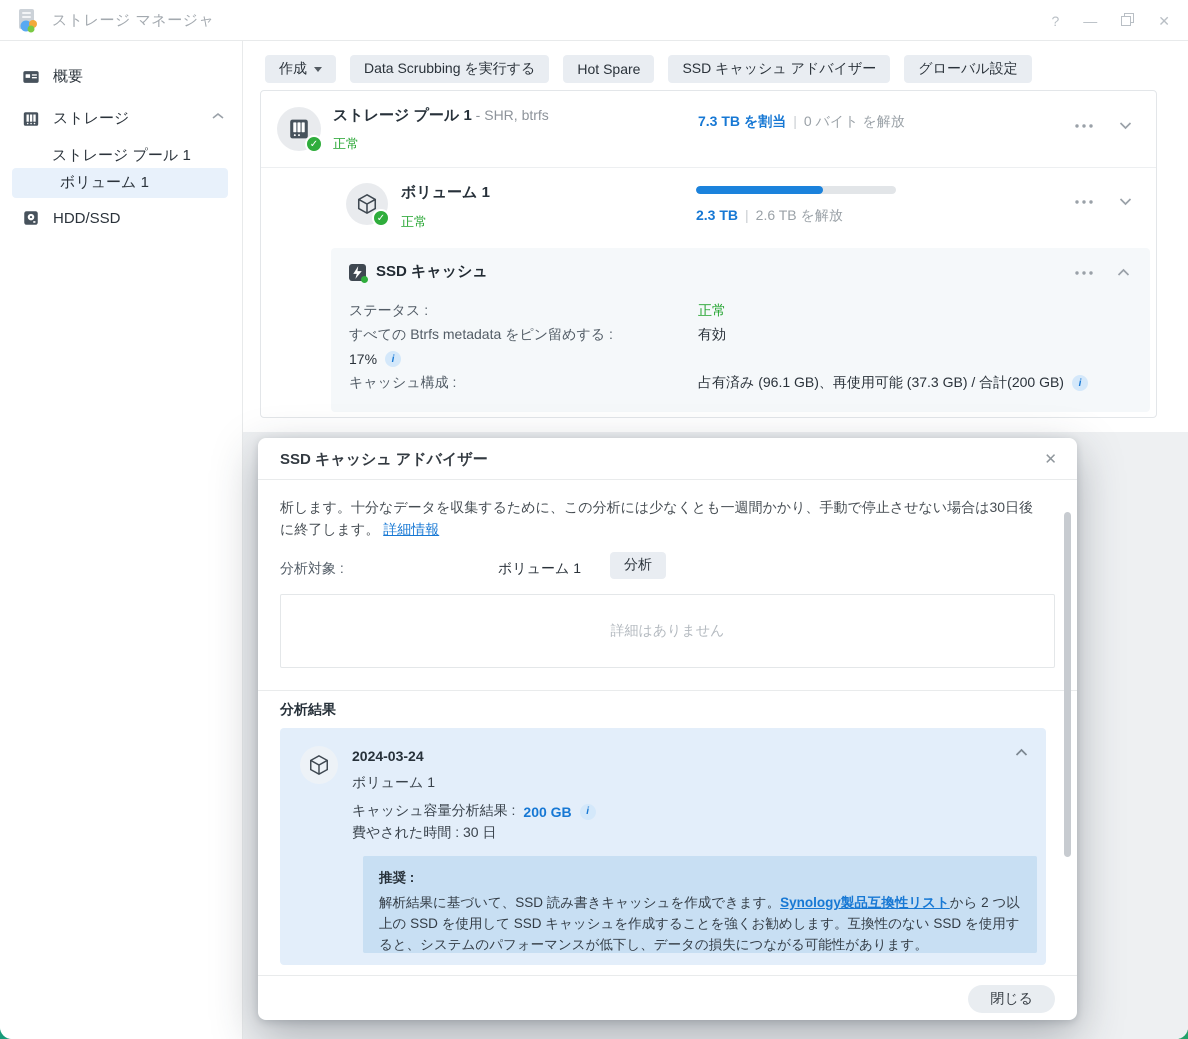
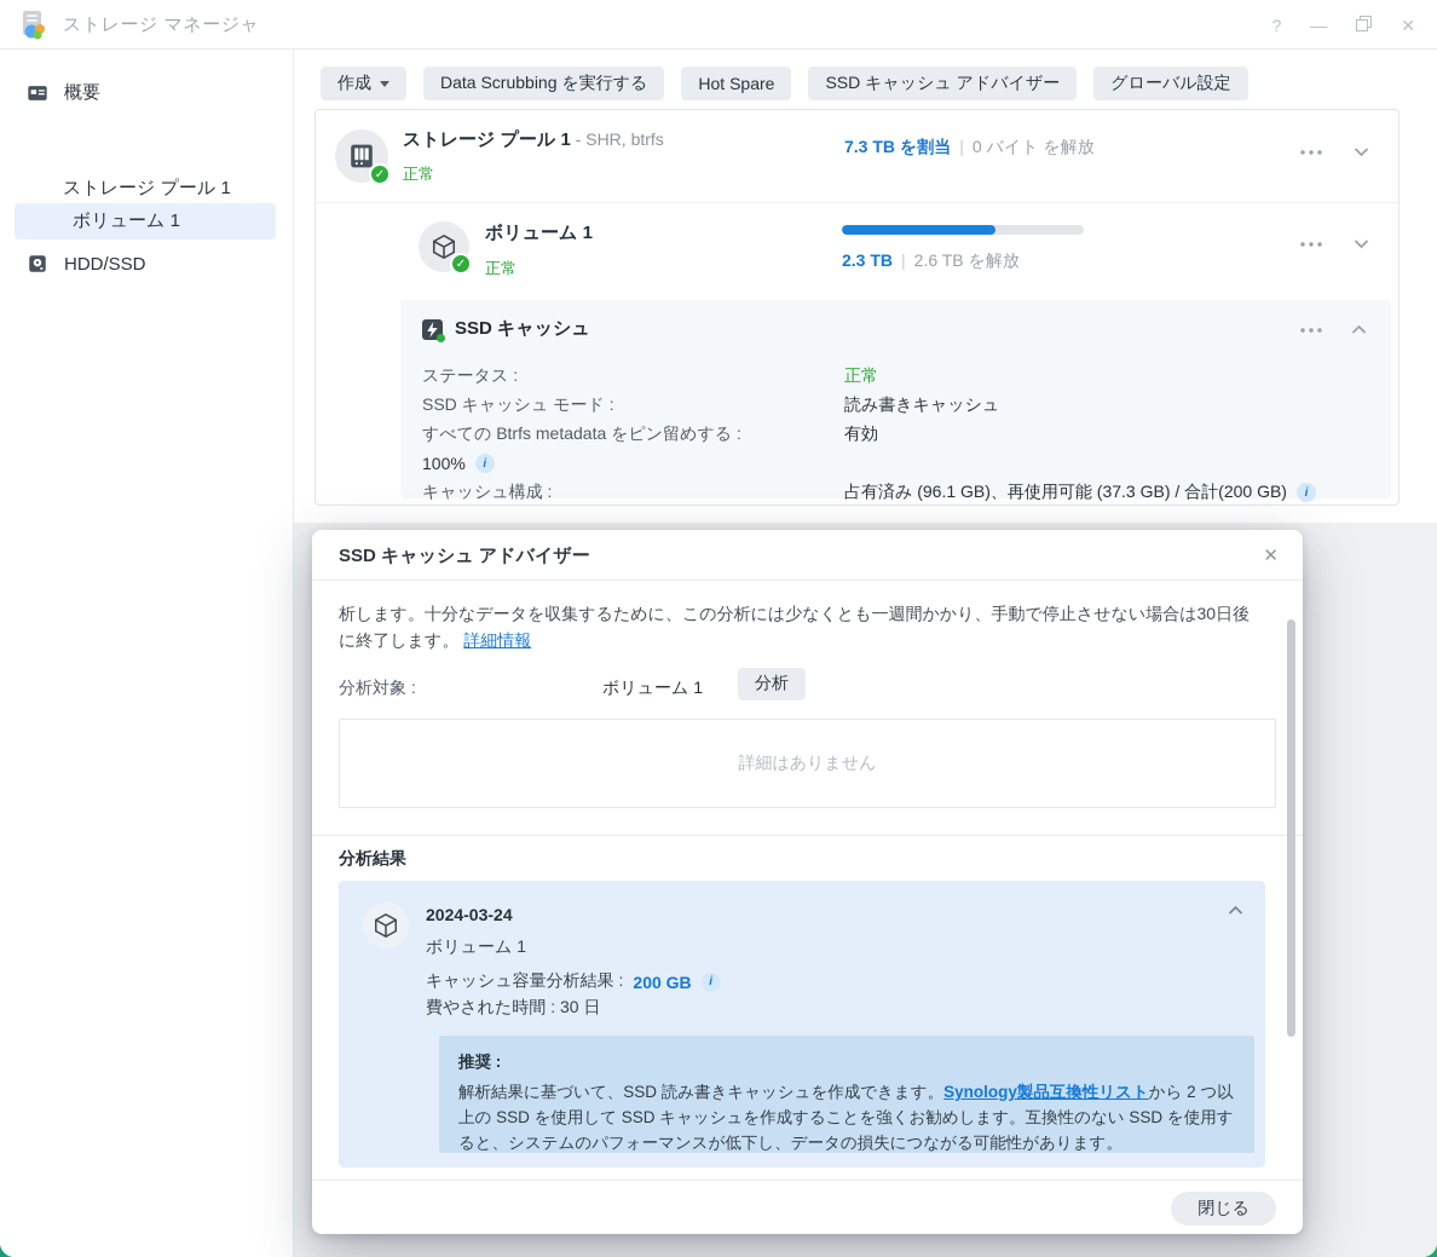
  ストレージ マネージャ
  ?
  —
  ✕
  概要
- ストレージ
  ストレージ プール 1
  ボリューム 1
  HDD/SSD
  作成
  Data Scrubbing を実行する
  Hot Spare
  SSD キャッシュ アドバイザー
  グローバル設定
  ✓
  ストレージ プール 1 - SHR, btrfs
  正常
  7.3 TB を割当 | 0 バイト を解放
  ✓
  ボリューム 1
  正常
  2.3 TB | 2.6 TB を解放
  SSD キャッシュ
  ステータス :
  正常
+ SSD キャッシュ モード :
+ 読み書きキャッシュ
  すべての Btrfs metadata をピン留めする :
  有効
- 17%
+ 100%
  i
  キャッシュ構成 :
  占有済み (96.1 GB)、再使用可能 (37.3 GB) / 合計(200 GB)
  i
  SSD キャッシュ アドバイザー
  ✕
  析します。十分なデータを収集するために、この分析には少なくとも一週間かかり、手動で停止させない場合は30日後に終了します。 詳細情報
  分析対象 :
  ボリューム 1
  分析
  詳細はありません
  分析結果
  2024-03-24
  ボリューム 1
  キャッシュ容量分析結果 :
  200 GB
  i
  費やされた時間 : 30 日
  推奨 :
  解析結果に基づいて、SSD 読み書きキャッシュを作成できます。Synology製品互換性リストから 2 つ以上の SSD を使用して SSD キャッシュを作成することを強くお勧めします。互換性のない SSD を使用すると、システムのパフォーマンスが低下し、データの損失につながる可能性があります。
  閉じる
